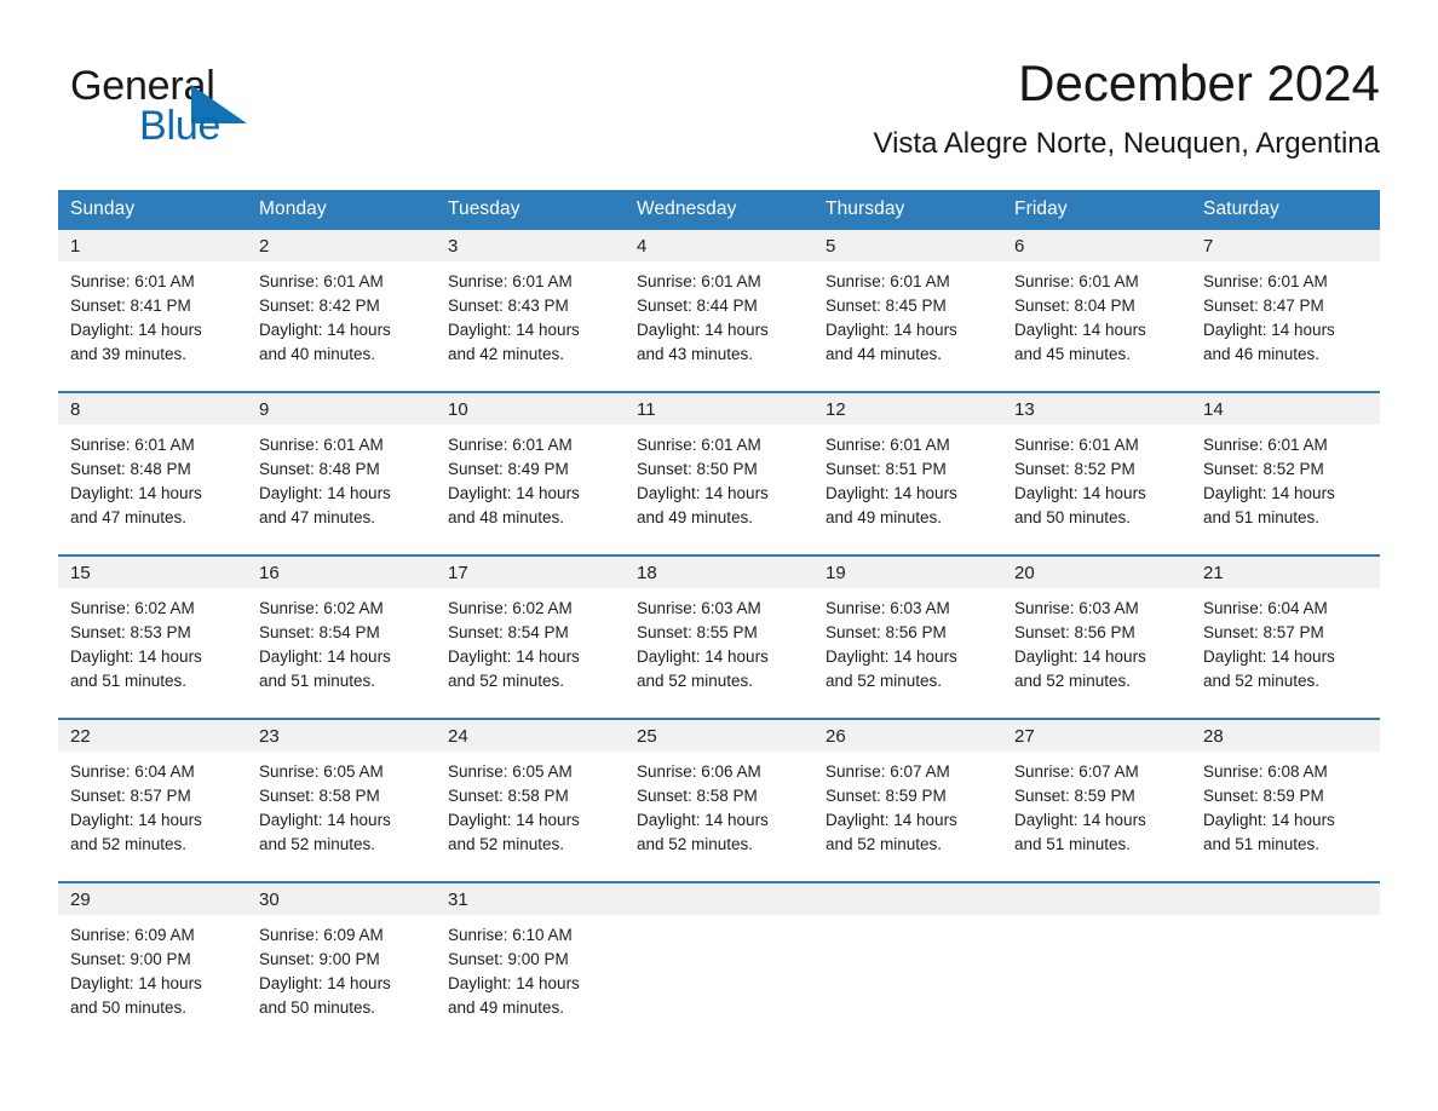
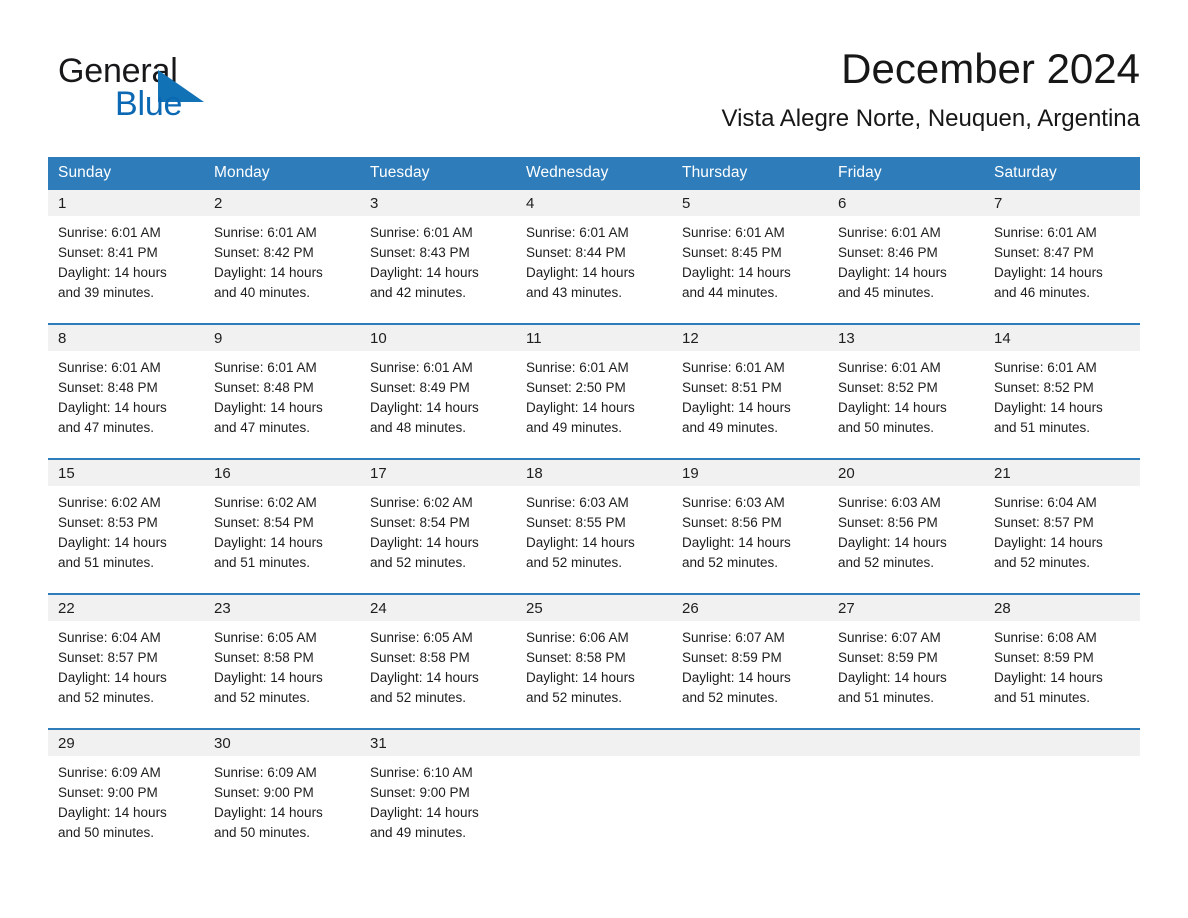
  General
  Blue
  December 2024
  Vista Alegre Norte, Neuquen, Argentina
  Sunday	Monday	Tuesday	Wednesday	Thursday	Friday	Saturday
- 1Sunrise: 6:01 AMSunset: 8:41 PMDaylight: 14 hoursand 39 minutes.	2Sunrise: 6:01 AMSunset: 8:42 PMDaylight: 14 hoursand 40 minutes.	3Sunrise: 6:01 AMSunset: 8:43 PMDaylight: 14 hoursand 42 minutes.	4Sunrise: 6:01 AMSunset: 8:44 PMDaylight: 14 hoursand 43 minutes.	5Sunrise: 6:01 AMSunset: 8:45 PMDaylight: 14 hoursand 44 minutes.	6Sunrise: 6:01 AMSunset: 8:04 PMDaylight: 14 hoursand 45 minutes.	7Sunrise: 6:01 AMSunset: 8:47 PMDaylight: 14 hoursand 46 minutes.
+ 1Sunrise: 6:01 AMSunset: 8:41 PMDaylight: 14 hoursand 39 minutes.	2Sunrise: 6:01 AMSunset: 8:42 PMDaylight: 14 hoursand 40 minutes.	3Sunrise: 6:01 AMSunset: 8:43 PMDaylight: 14 hoursand 42 minutes.	4Sunrise: 6:01 AMSunset: 8:44 PMDaylight: 14 hoursand 43 minutes.	5Sunrise: 6:01 AMSunset: 8:45 PMDaylight: 14 hoursand 44 minutes.	6Sunrise: 6:01 AMSunset: 8:46 PMDaylight: 14 hoursand 45 minutes.	7Sunrise: 6:01 AMSunset: 8:47 PMDaylight: 14 hoursand 46 minutes.
- 8Sunrise: 6:01 AMSunset: 8:48 PMDaylight: 14 hoursand 47 minutes.	9Sunrise: 6:01 AMSunset: 8:48 PMDaylight: 14 hoursand 47 minutes.	10Sunrise: 6:01 AMSunset: 8:49 PMDaylight: 14 hoursand 48 minutes.	11Sunrise: 6:01 AMSunset: 8:50 PMDaylight: 14 hoursand 49 minutes.	12Sunrise: 6:01 AMSunset: 8:51 PMDaylight: 14 hoursand 49 minutes.	13Sunrise: 6:01 AMSunset: 8:52 PMDaylight: 14 hoursand 50 minutes.	14Sunrise: 6:01 AMSunset: 8:52 PMDaylight: 14 hoursand 51 minutes.
+ 8Sunrise: 6:01 AMSunset: 8:48 PMDaylight: 14 hoursand 47 minutes.	9Sunrise: 6:01 AMSunset: 8:48 PMDaylight: 14 hoursand 47 minutes.	10Sunrise: 6:01 AMSunset: 8:49 PMDaylight: 14 hoursand 48 minutes.	11Sunrise: 6:01 AMSunset: 2:50 PMDaylight: 14 hoursand 49 minutes.	12Sunrise: 6:01 AMSunset: 8:51 PMDaylight: 14 hoursand 49 minutes.	13Sunrise: 6:01 AMSunset: 8:52 PMDaylight: 14 hoursand 50 minutes.	14Sunrise: 6:01 AMSunset: 8:52 PMDaylight: 14 hoursand 51 minutes.
  15Sunrise: 6:02 AMSunset: 8:53 PMDaylight: 14 hoursand 51 minutes.	16Sunrise: 6:02 AMSunset: 8:54 PMDaylight: 14 hoursand 51 minutes.	17Sunrise: 6:02 AMSunset: 8:54 PMDaylight: 14 hoursand 52 minutes.	18Sunrise: 6:03 AMSunset: 8:55 PMDaylight: 14 hoursand 52 minutes.	19Sunrise: 6:03 AMSunset: 8:56 PMDaylight: 14 hoursand 52 minutes.	20Sunrise: 6:03 AMSunset: 8:56 PMDaylight: 14 hoursand 52 minutes.	21Sunrise: 6:04 AMSunset: 8:57 PMDaylight: 14 hoursand 52 minutes.
  22Sunrise: 6:04 AMSunset: 8:57 PMDaylight: 14 hoursand 52 minutes.	23Sunrise: 6:05 AMSunset: 8:58 PMDaylight: 14 hoursand 52 minutes.	24Sunrise: 6:05 AMSunset: 8:58 PMDaylight: 14 hoursand 52 minutes.	25Sunrise: 6:06 AMSunset: 8:58 PMDaylight: 14 hoursand 52 minutes.	26Sunrise: 6:07 AMSunset: 8:59 PMDaylight: 14 hoursand 52 minutes.	27Sunrise: 6:07 AMSunset: 8:59 PMDaylight: 14 hoursand 51 minutes.	28Sunrise: 6:08 AMSunset: 8:59 PMDaylight: 14 hoursand 51 minutes.
  29Sunrise: 6:09 AMSunset: 9:00 PMDaylight: 14 hoursand 50 minutes.	30Sunrise: 6:09 AMSunset: 9:00 PMDaylight: 14 hoursand 50 minutes.	31Sunrise: 6:10 AMSunset: 9:00 PMDaylight: 14 hoursand 49 minutes.
